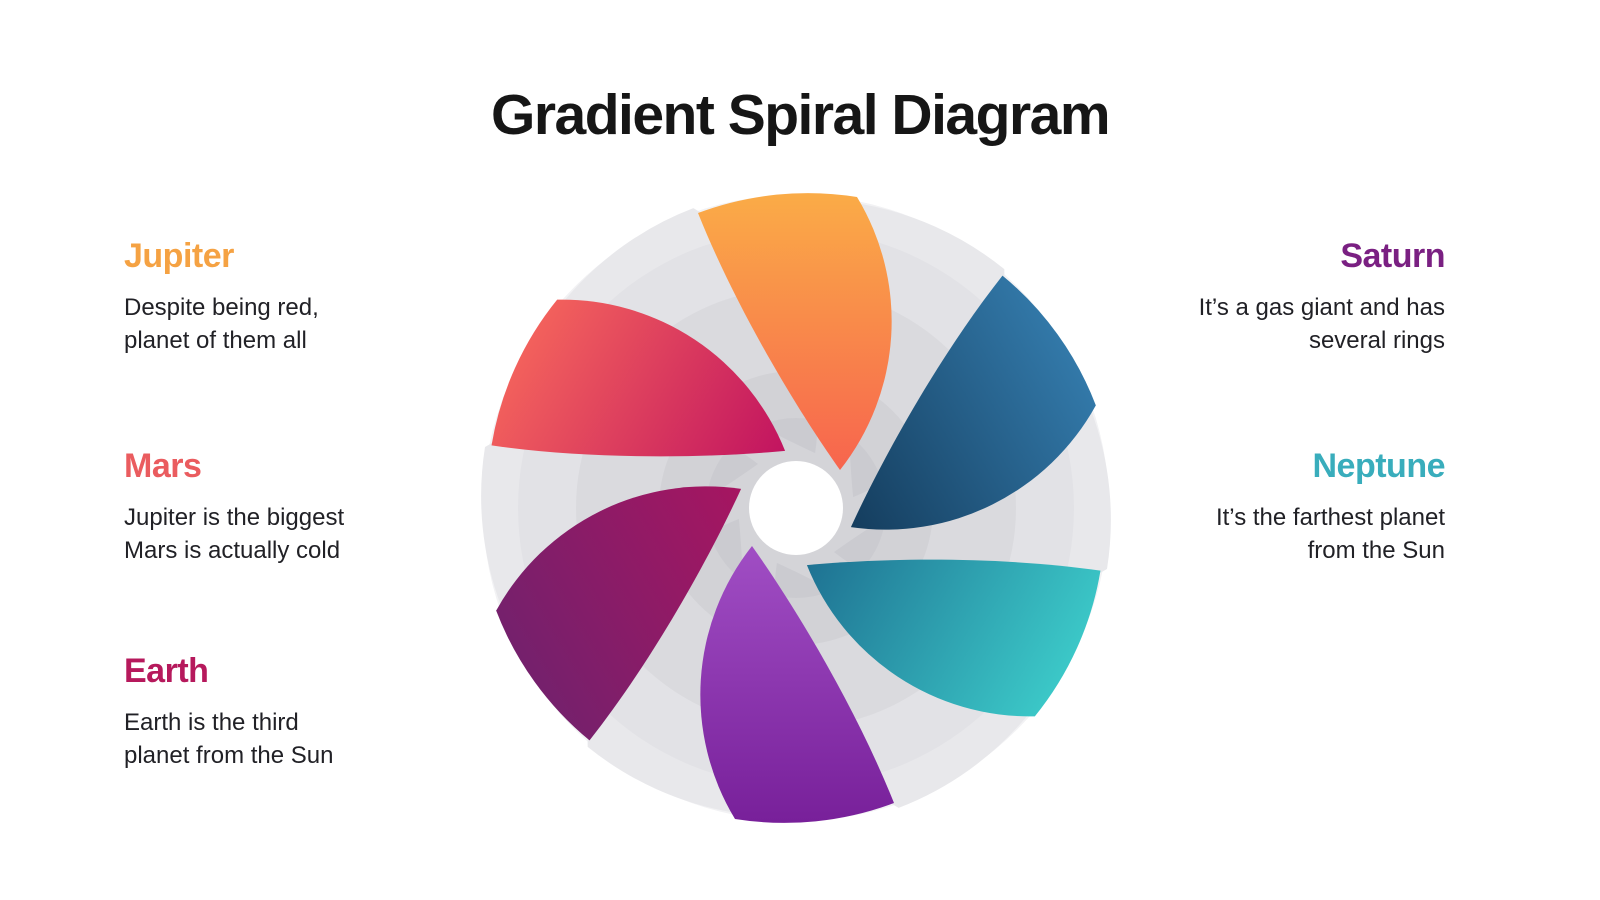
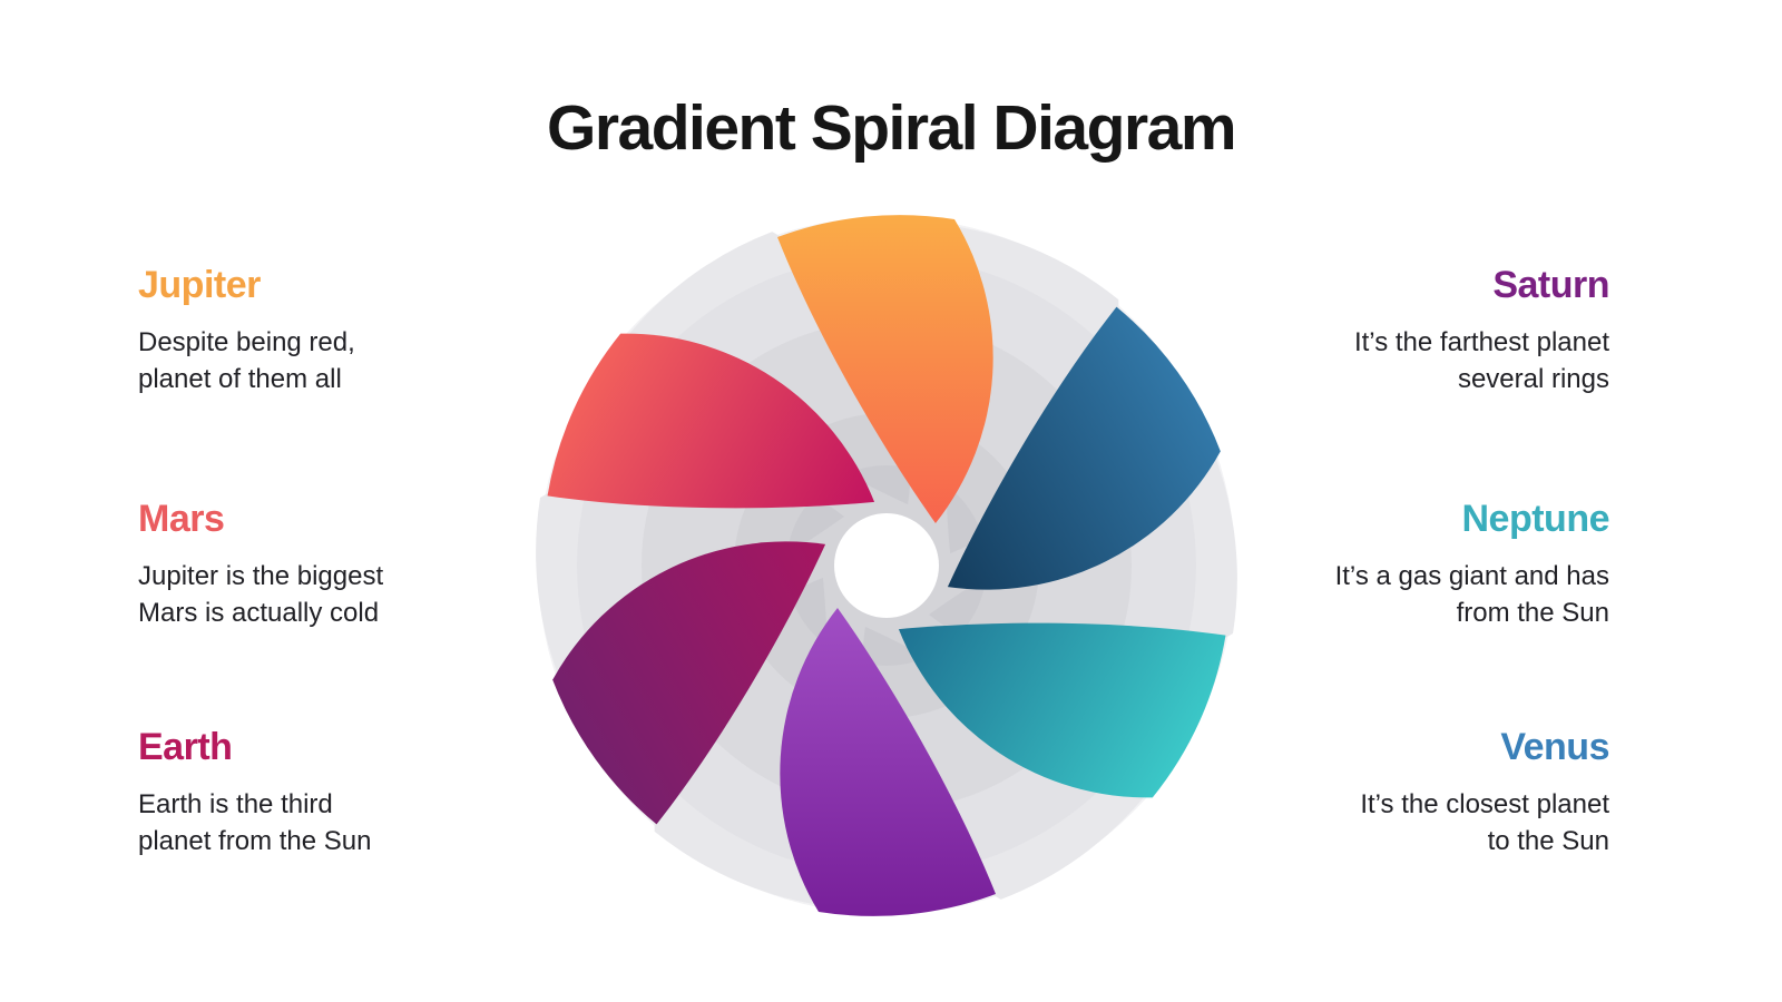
  Gradient Spiral Diagram
  Jupiter
  Despite being red,
  planet of them all
  Mars
  Jupiter is the biggest
  Mars is actually cold
  Earth
  Earth is the third
  planet from the Sun
  Saturn
- It’s a gas giant and has
+ It’s the farthest planet
  several rings
  Neptune
- It’s the farthest planet
+ It’s a gas giant and has
  from the Sun
+ Venus
+ It’s the closest planet
+ to the Sun
